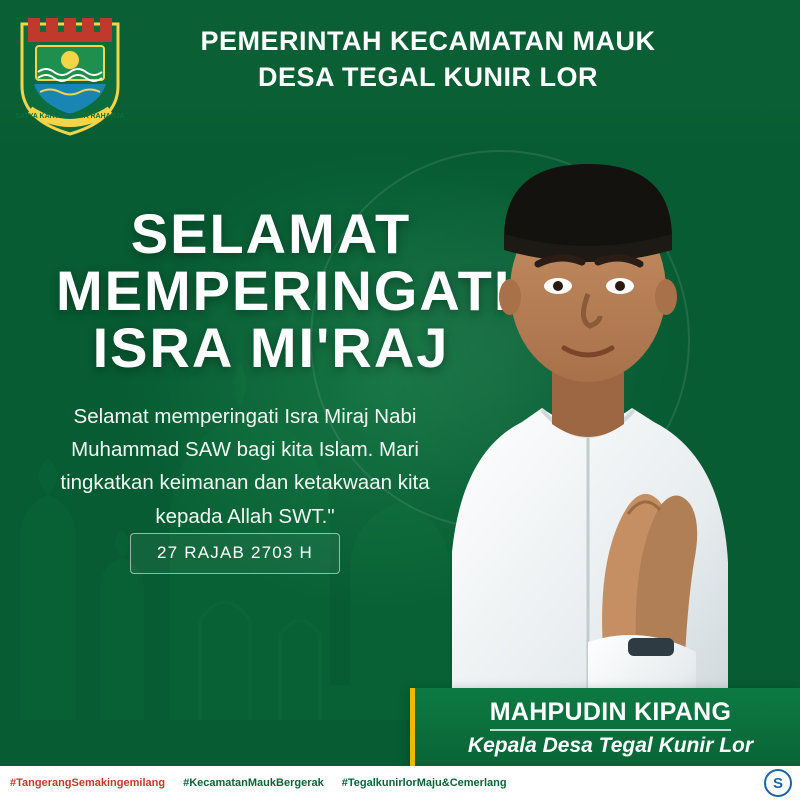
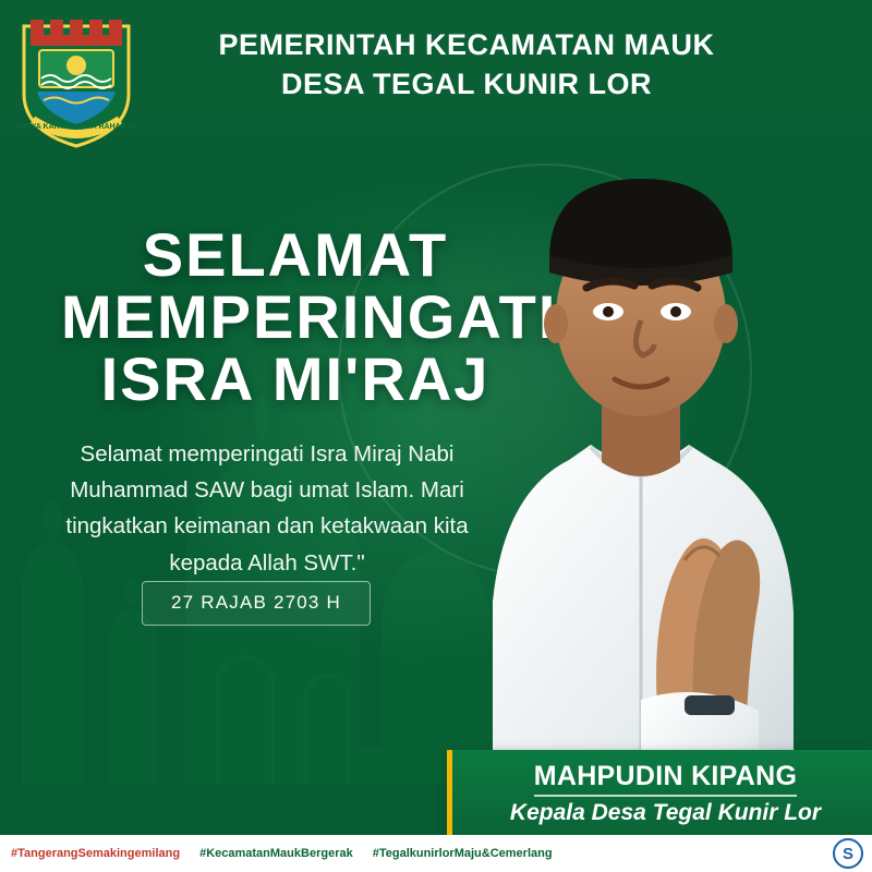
  PEMERINTAH KECAMATAN MAUK
  DESA TEGAL KUNIR LOR
  SELAMAT
  MEMPERINGAT
  ISRA MI'RAJ
- Selamat memperingati Isra Miraj Nabi Muhammad SAW bagi kita Islam. Mari tingkatkan keimanan dan ketakwaan kita kepada Allah SWT."
+ Selamat memperingati Isra Miraj Nabi Muhammad SAW bagi umat Islam. Mari tingkatkan keimanan dan ketakwaan kita kepada Allah SWT."
  27 RAJAB 2703 H
  MAHPUDIN KIPANG
  Kepala Desa Tegal Kunir Lor
  #TangerangSemakingemilang
  #KecamatanMaukBergerak
  #TegalkunirlorMaju&Cemerlang
  S
